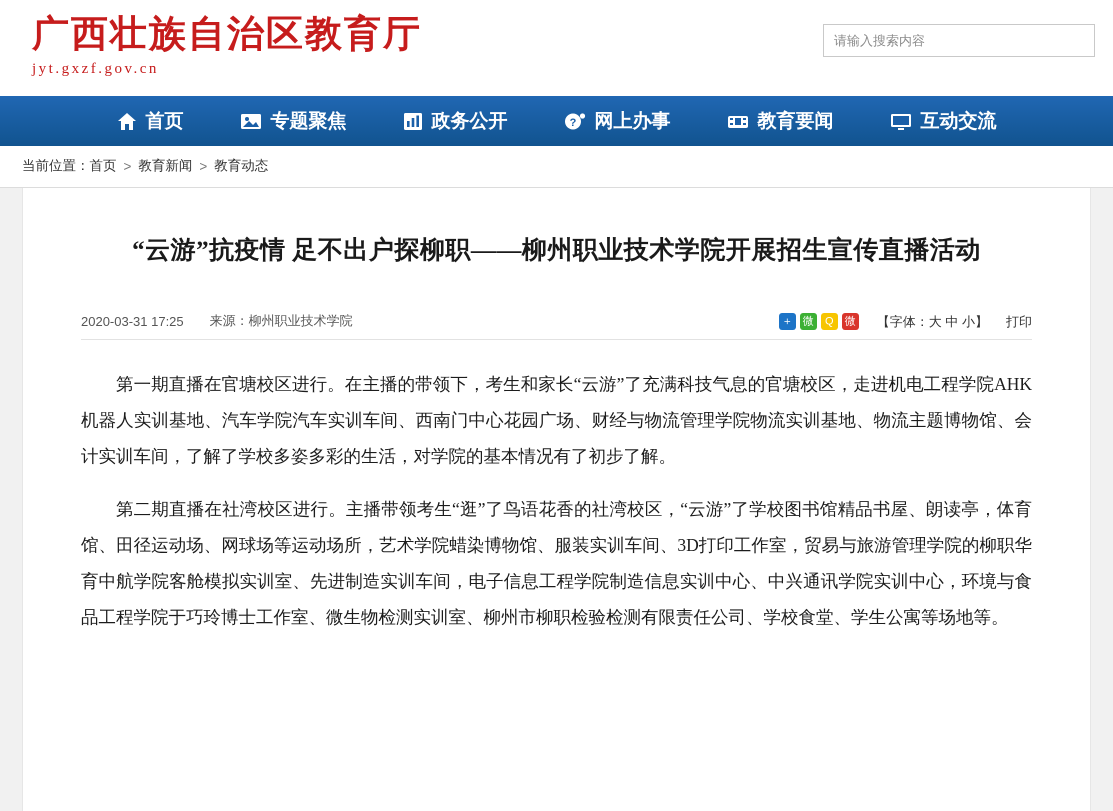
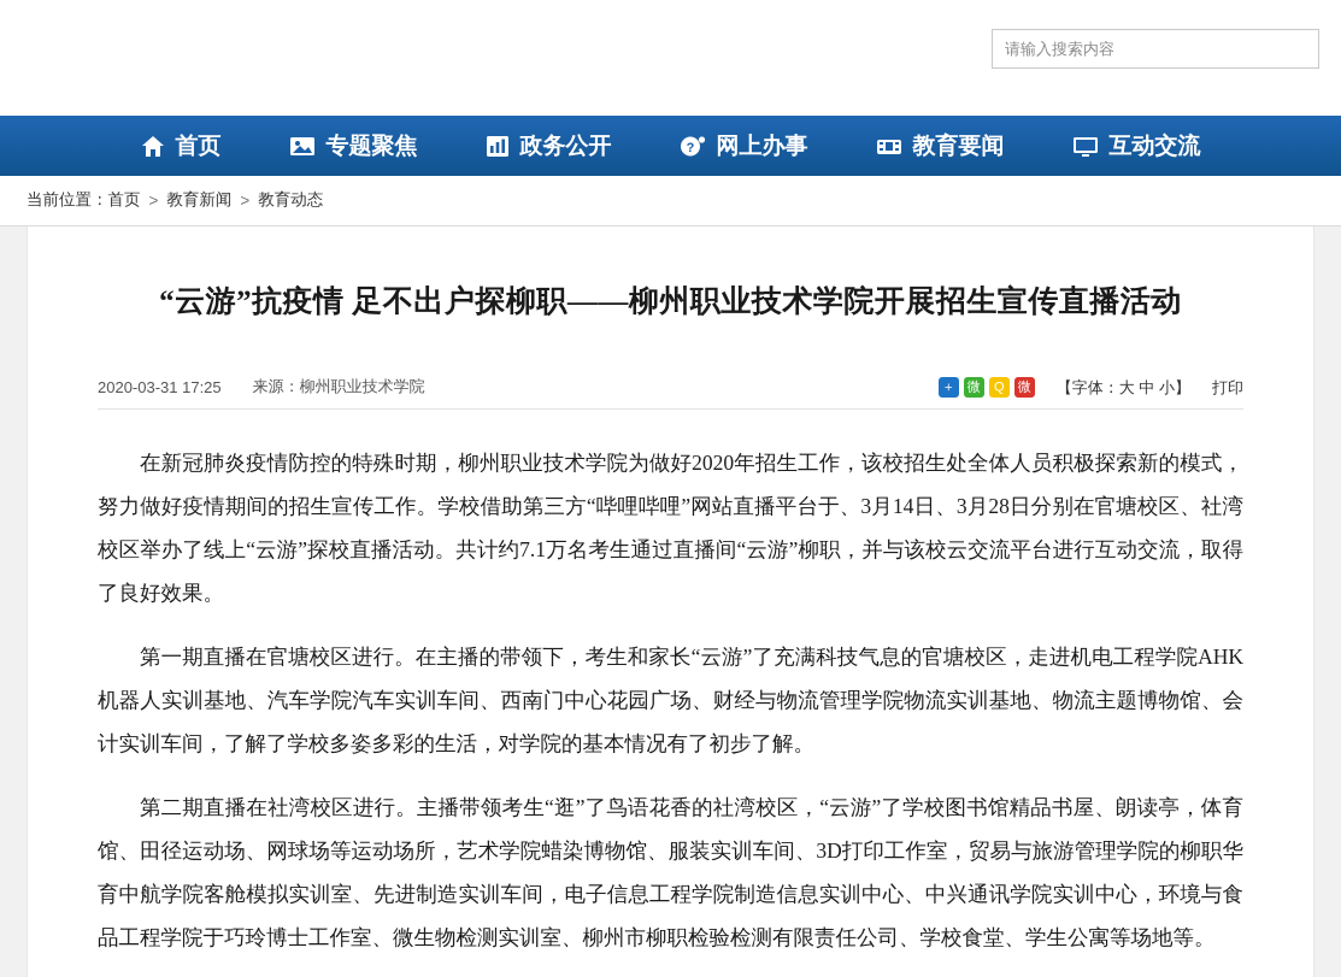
- 广西壮族自治区教育厅
- jyt.gxzf.gov.cn
  请输入搜索内容
  首页
  专题聚焦
  政务公开
  ?
  网上办事
  教育要闻
  互动交流
  当前位置：
  首页
  >
  教育新闻
  >
  教育动态
  “云游”抗疫情 足不出户探柳职——柳州职业技术学院开展招生宣传直播活动
  2020-03-31 17:25
  来源：柳州职业技术学院
  ＋
  微
  Q
  微
  【字体：大 中 小】
  打印
+ 在新冠肺炎疫情防控的特殊时期，柳州职业技术学院为做好2020年招生工作，该校招生处全体人员积极探索新的模式，努力做好疫情期间的招生宣传工作。学校借助第三方“哔哩哔哩”网站直播平台于、3月14日、3月28日分别在官塘校区、社湾校区举办了线上“云游”探校直播活动。共计约7.1万名考生通过直播间“云游”柳职，并与该校云交流平台进行互动交流，取得了良好效果。
  第一期直播在官塘校区进行。在主播的带领下，考生和家长“云游”了充满科技气息的官塘校区，走进机电工程学院AHK机器人实训基地、汽车学院汽车实训车间、西南门中心花园广场、财经与物流管理学院物流实训基地、物流主题博物馆、会计实训车间，了解了学校多姿多彩的生活，对学院的基本情况有了初步了解。
  第二期直播在社湾校区进行。主播带领考生“逛”了鸟语花香的社湾校区，“云游”了学校图书馆精品书屋、朗读亭，体育馆、田径运动场、网球场等运动场所，艺术学院蜡染博物馆、服装实训车间、3D打印工作室，贸易与旅游管理学院的柳职华育中航学院客舱模拟实训室、先进制造实训车间，电子信息工程学院制造信息实训中心、中兴通讯学院实训中心，环境与食品工程学院于巧玲博士工作室、微生物检测实训室、柳州市柳职检验检测有限责任公司、学校食堂、学生公寓等场地等。
